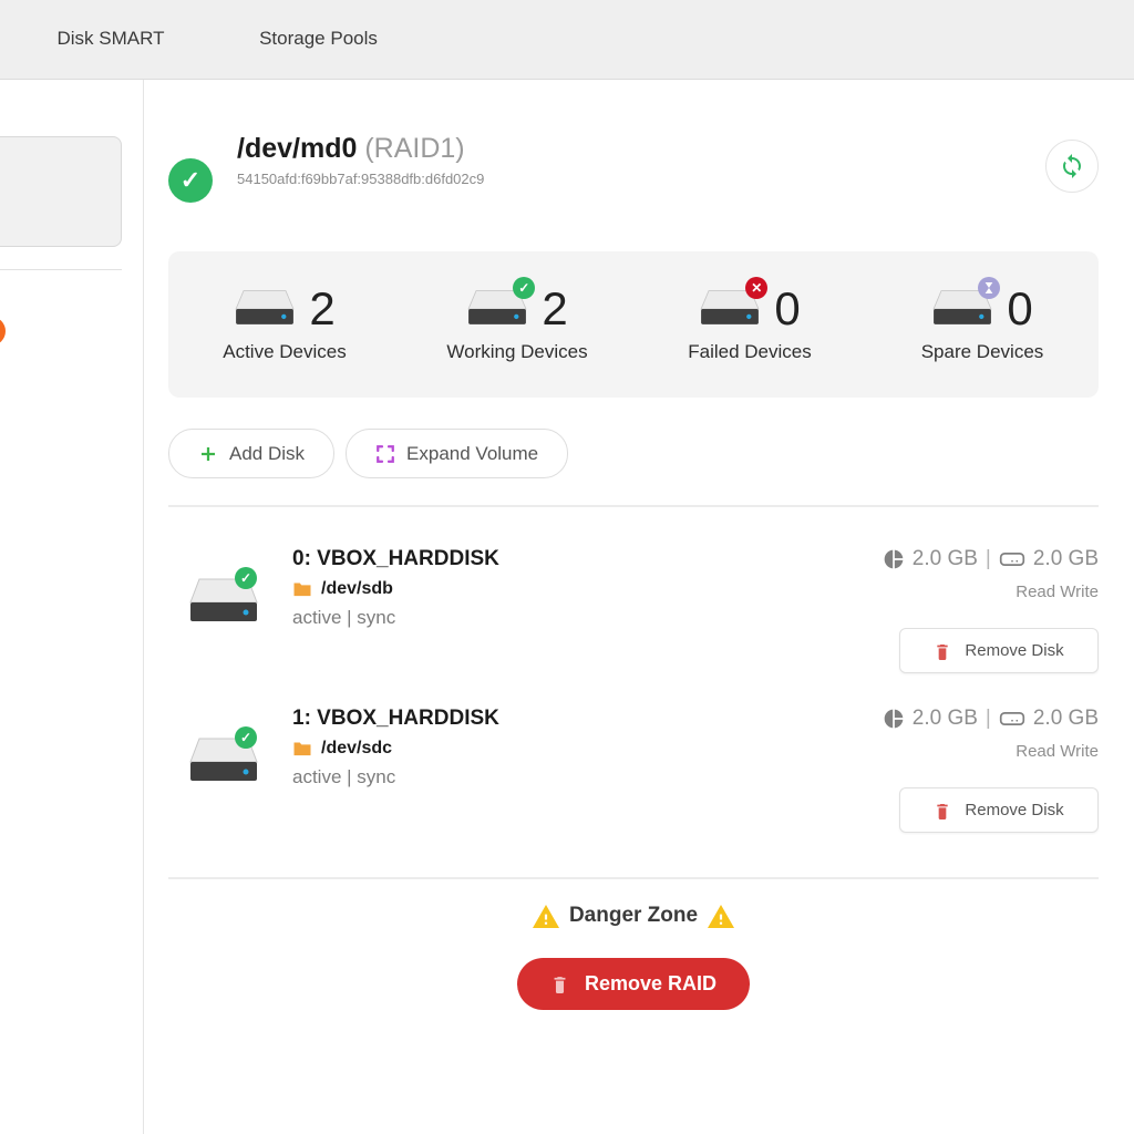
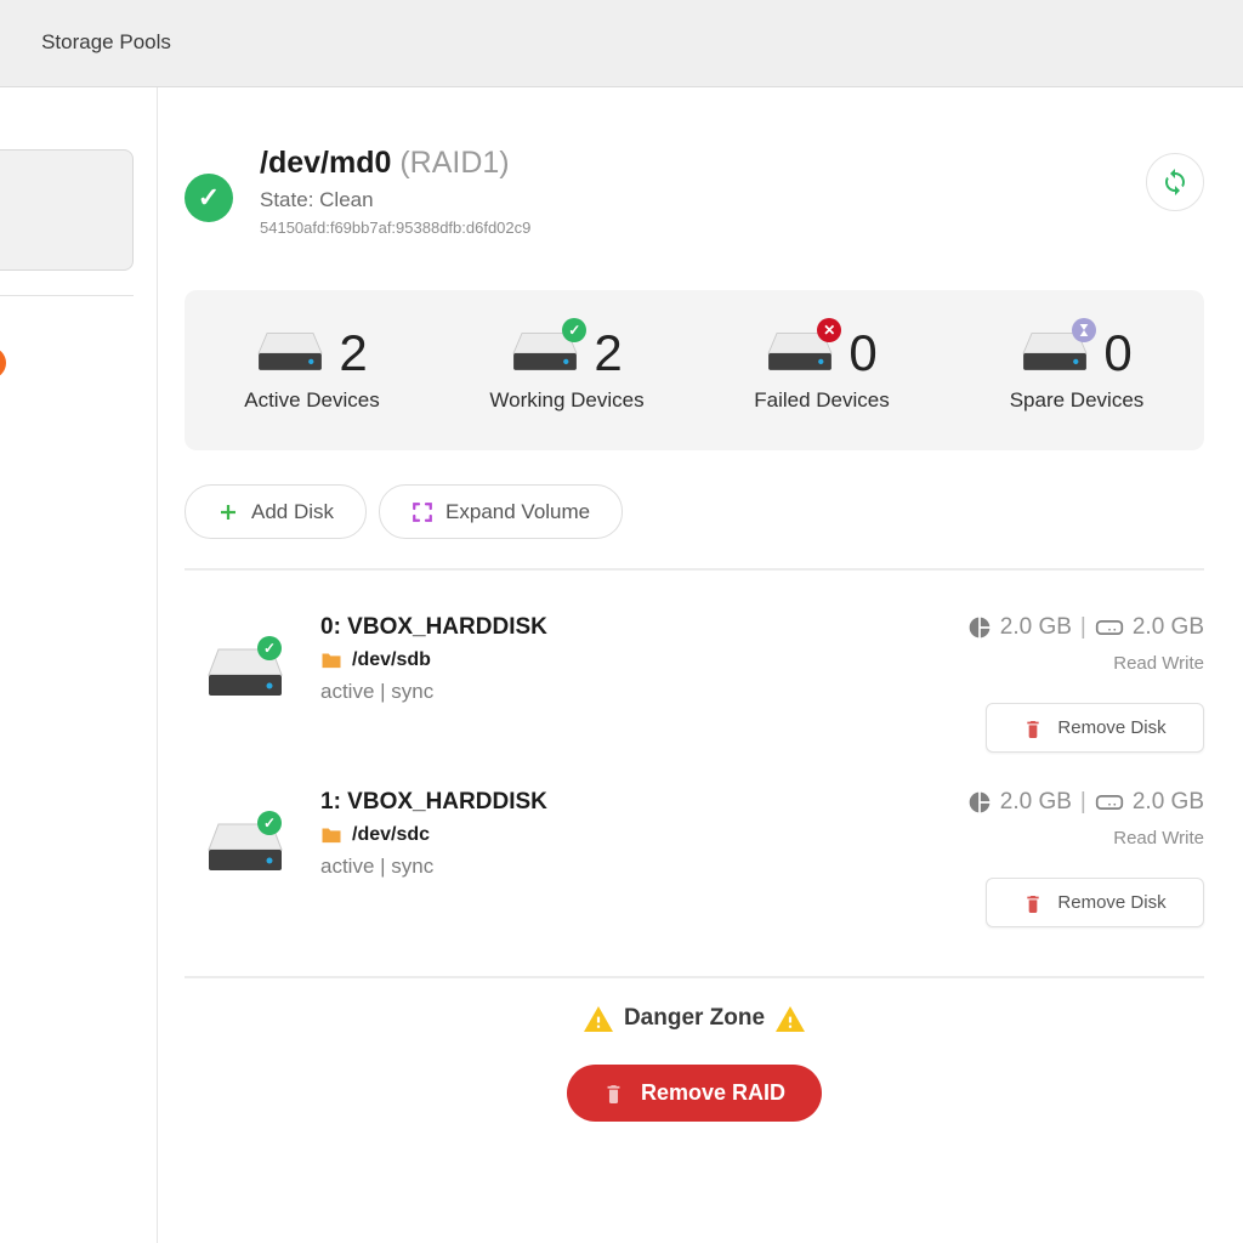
- Disk SMART
  Storage Pools
  ✓
  /dev/md0 (RAID1)
+ State: Clean
  54150afd:f69bb7af:95388dfb:d6fd02c9
  2
  Active Devices
  ✓
  2
  Working Devices
  ✕
  0
  Failed Devices
  0
  Spare Devices
  Add Disk
  Expand Volume
  ✓
  0: VBOX_HARDDISK
  /dev/sdb
  active | sync
  2.0 GB
  |
  2.0 GB
  Read Write
  Remove Disk
  ✓
  1: VBOX_HARDDISK
  /dev/sdc
  active | sync
  2.0 GB
  |
  2.0 GB
  Read Write
  Remove Disk
  Danger Zone
  Remove RAID
